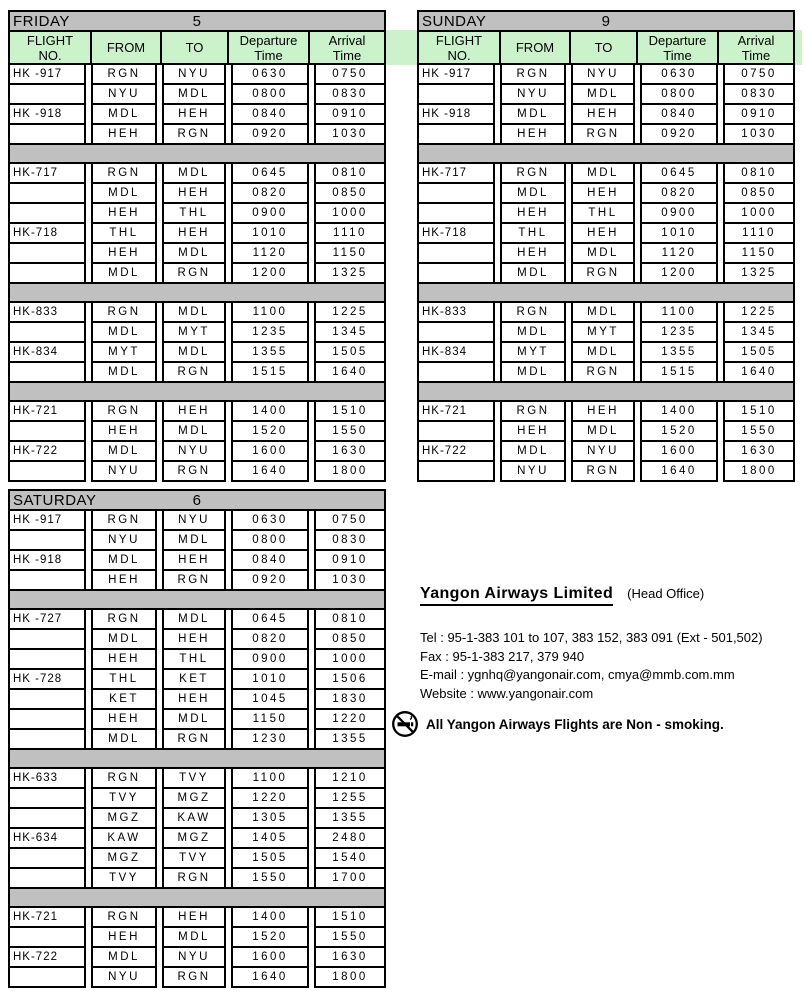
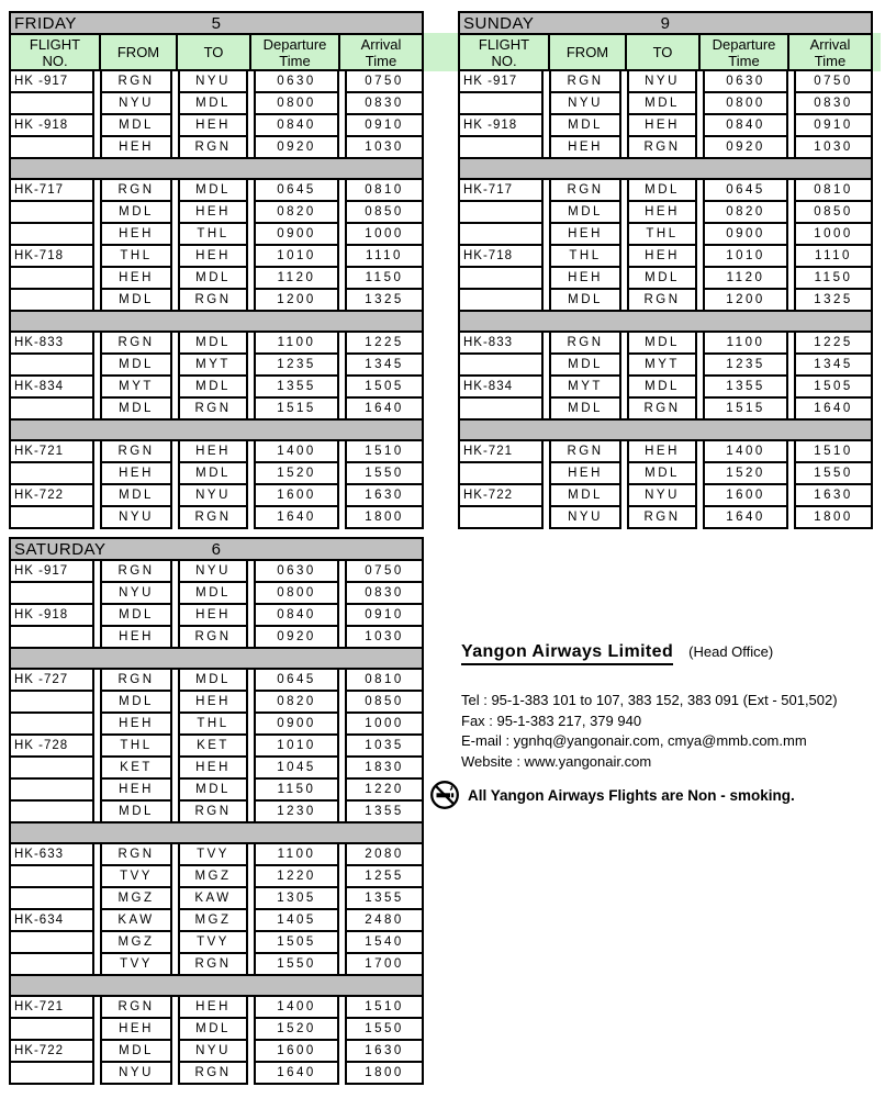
  FRIDAY
  5
  FLIGHT
  NO.
  FROM
  TO
  Departure
  Time
  Arrival
  Time
  HK -917
  RGN
  NYU
  0630
  0750
  NYU
  MDL
  0800
  0830
  HK -918
  MDL
  HEH
  0840
  0910
  HEH
  RGN
  0920
  1030
  HK-717
  RGN
  MDL
  0645
  0810
  MDL
  HEH
  0820
  0850
  HEH
  THL
  0900
  1000
  HK-718
  THL
  HEH
  1010
  1110
  HEH
  MDL
  1120
  1150
  MDL
  RGN
  1200
  1325
  HK-833
  RGN
  MDL
  1100
  1225
  MDL
  MYT
  1235
  1345
  HK-834
  MYT
  MDL
  1355
  1505
  MDL
  RGN
  1515
  1640
  HK-721
  RGN
  HEH
  1400
  1510
  HEH
  MDL
  1520
  1550
  HK-722
  MDL
  NYU
  1600
  1630
  NYU
  RGN
  1640
  1800
  SUNDAY
  9
  FLIGHT
  NO.
  FROM
  TO
  Departure
  Time
  Arrival
  Time
  HK -917
  RGN
  NYU
  0630
  0750
  NYU
  MDL
  0800
  0830
  HK -918
  MDL
  HEH
  0840
  0910
  HEH
  RGN
  0920
  1030
  HK-717
  RGN
  MDL
  0645
  0810
  MDL
  HEH
  0820
  0850
  HEH
  THL
  0900
  1000
  HK-718
  THL
  HEH
  1010
  1110
  HEH
  MDL
  1120
  1150
  MDL
  RGN
  1200
  1325
  HK-833
  RGN
  MDL
  1100
  1225
  MDL
  MYT
  1235
  1345
  HK-834
  MYT
  MDL
  1355
  1505
  MDL
  RGN
  1515
  1640
  HK-721
  RGN
  HEH
  1400
  1510
  HEH
  MDL
  1520
  1550
  HK-722
  MDL
  NYU
  1600
  1630
  NYU
  RGN
  1640
  1800
  SATURDAY
  6
  HK -917
  RGN
  NYU
  0630
  0750
  NYU
  MDL
  0800
  0830
  HK -918
  MDL
  HEH
  0840
  0910
  HEH
  RGN
  0920
  1030
  HK -727
  RGN
  MDL
  0645
  0810
  MDL
  HEH
  0820
  0850
  HEH
  THL
  0900
  1000
  HK -728
  THL
  KET
  1010
- 1506
+ 1035
  KET
  HEH
  1045
  1830
  HEH
  MDL
  1150
  1220
  MDL
  RGN
  1230
  1355
  HK-633
  RGN
  TVY
  1100
- 1210
+ 2080
  TVY
  MGZ
  1220
  1255
  MGZ
  KAW
  1305
  1355
  HK-634
  KAW
  MGZ
  1405
  2480
  MGZ
  TVY
  1505
  1540
  TVY
  RGN
  1550
  1700
  HK-721
  RGN
  HEH
  1400
  1510
  HEH
  MDL
  1520
  1550
  HK-722
  MDL
  NYU
  1600
  1630
  NYU
  RGN
  1640
  1800
  Yangon Airways Limited
  (Head Office)
  Tel : 95-1-383 101 to 107, 383 152, 383 091 (Ext - 501,502)
  Fax : 95-1-383 217, 379 940
  E-mail : ygnhq@yangonair.com, cmya@mmb.com.mm
  Website : www.yangonair.com
  All Yangon Airways Flights are Non - smoking.
